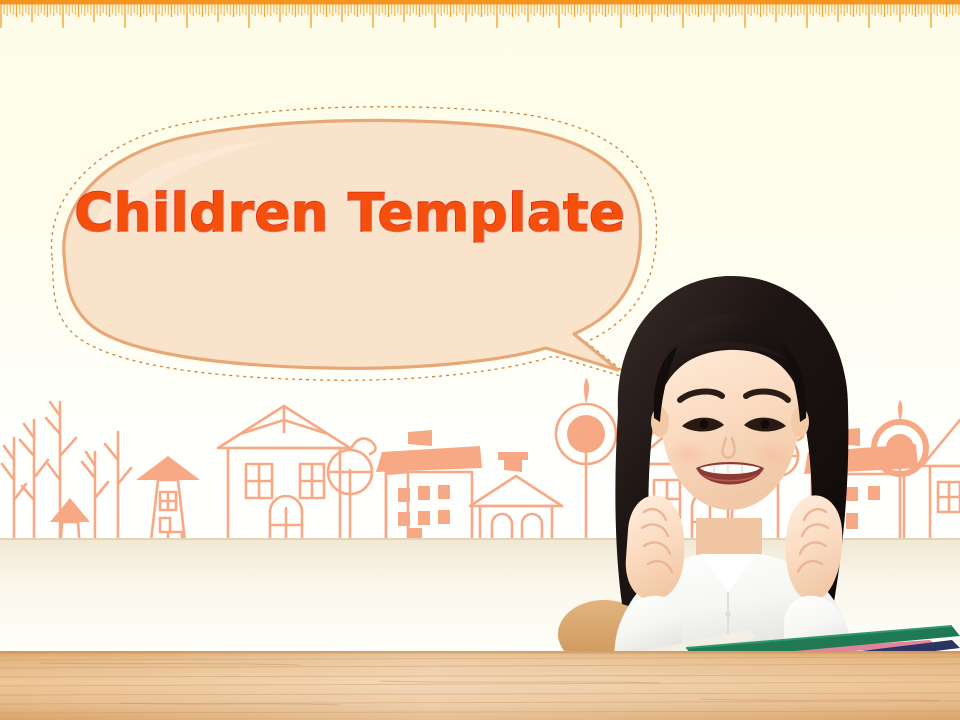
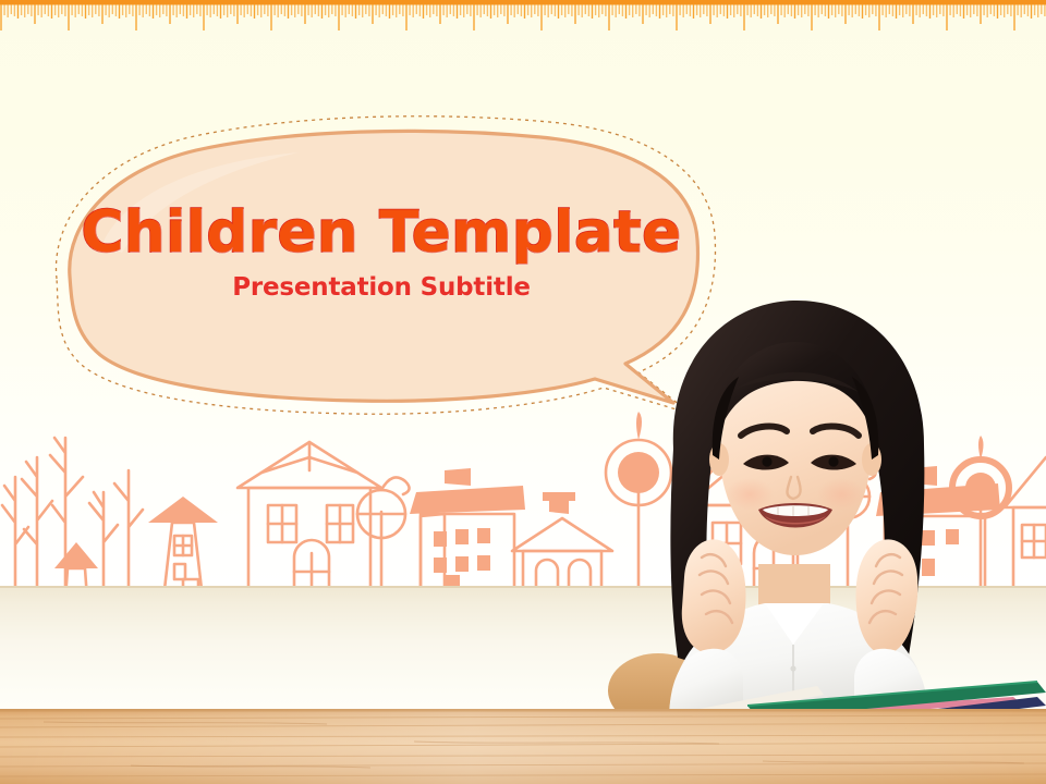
  Children Template
+ Presentation Subtitle
